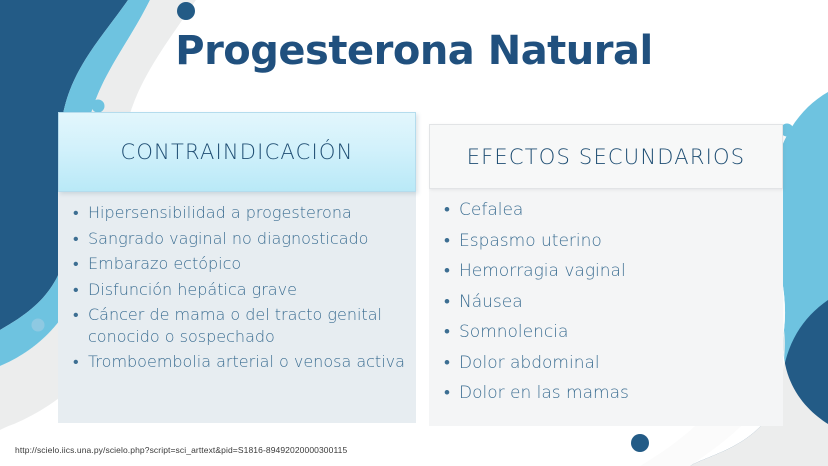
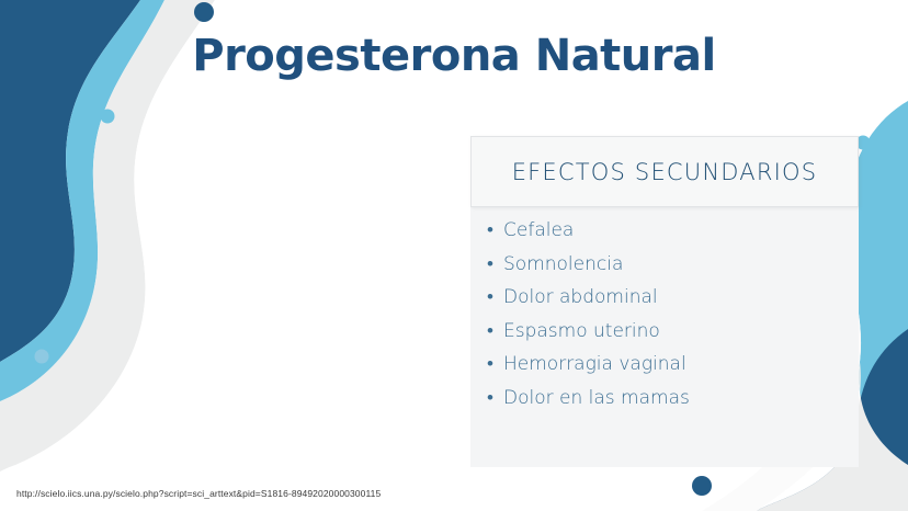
  Progesterona Natural
- CONTRAINDICACIÓN
- Hipersensibilidad a progesterona
- Sangrado vaginal no diagnosticado
- Embarazo ectópico
- Disfunción hepática grave
- Cáncer de mama o del tracto genital conocido o sospechado
- Tromboembolia arterial o venosa activa
  EFECTOS SECUNDARIOS
  Cefalea
- Espasmo uterino
+ Somnolencia
- Hemorragia vaginal
+ Dolor abdominal
- Náusea
- Somnolencia
+ Espasmo uterino
- Dolor abdominal
+ Hemorragia vaginal
  Dolor en las mamas
  http://scielo.iics.una.py/scielo.php?script=sci_arttext&pid=S1816-89492020000300115
